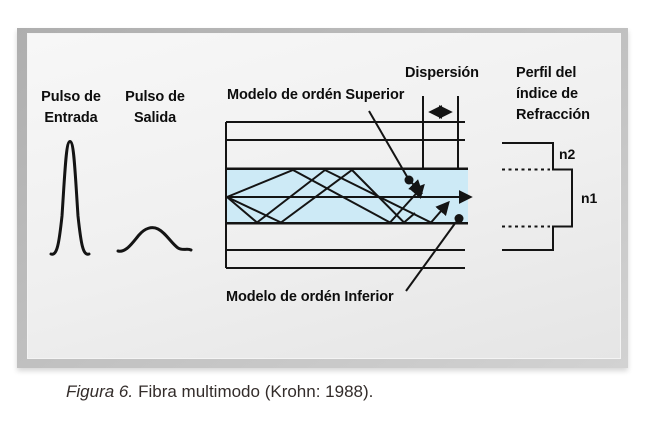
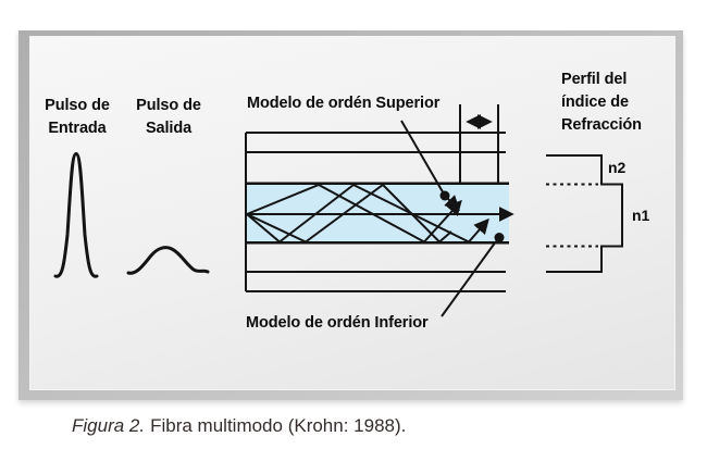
  Pulso de
  Entrada
  Pulso de
  Salida
  Modelo de ordén Superior
  Modelo de ordén Inferior
- Dispersión
  Perfil del
  índice de
  Refracción
  n2
  n1
- Figura 6. Fibra multimodo (Krohn: 1988).
+ Figura 2. Fibra multimodo (Krohn: 1988).
